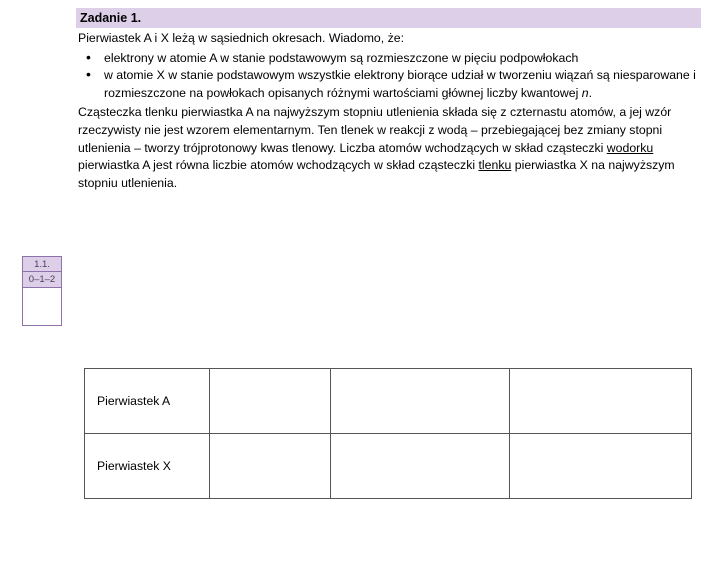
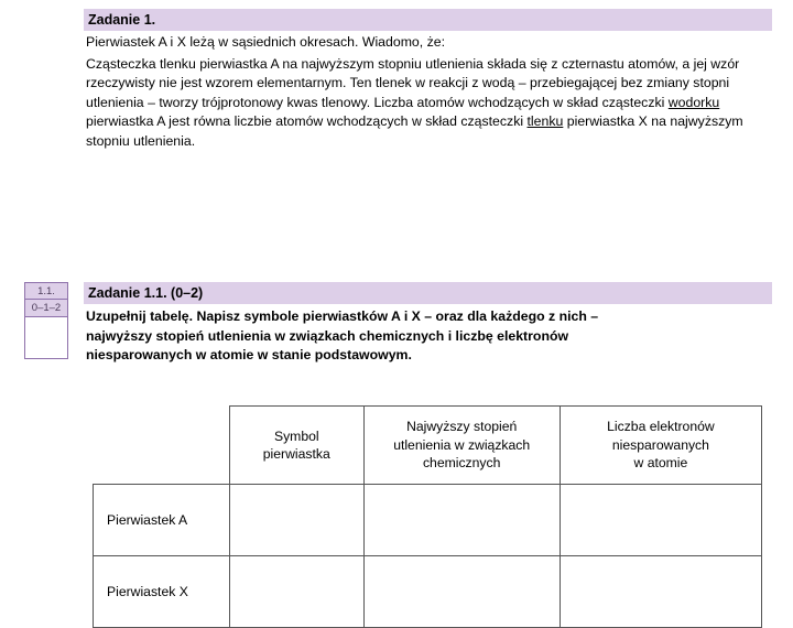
  Zadanie 1.
  Pierwiastek A i X leżą w sąsiednich okresach. Wiadomo, że:
- elektrony w atomie A w stanie podstawowym są rozmieszczone w pięciu podpowłokach
- w atomie X w stanie podstawowym wszystkie elektrony biorące udział w tworzeniu wiązań są niesparowane i rozmieszczone na powłokach opisanych różnymi wartościami głównej liczby kwantowej n.
  Cząsteczka tlenku pierwiastka A na najwyższym stopniu utlenienia składa się z czternastu atomów, a jej wzór rzeczywisty nie jest wzorem elementarnym. Ten tlenek w reakcji z wodą – przebiegającej bez zmiany stopni utlenienia – tworzy trójprotonowy kwas tlenowy. Liczba atomów wchodzących w skład cząsteczki wodorku pierwiastka A jest równa liczbie atomów wchodzących w skład cząsteczki tlenku pierwiastka X na najwyższym stopniu utlenienia.
  1.1.
  0–1–2
+ Zadanie 1.1. (0–2)
+ Uzupełnij tabelę. Napisz symbole pierwiastków A i X – oraz dla każdego z nich –
+ najwyższy stopień utlenienia w związkach chemicznych i liczbę elektronów
+ niesparowanych w atomie w stanie podstawowym.
+ 	Symbol pierwiastka	Najwyższy stopień utlenienia w związkach chemicznych	Liczba elektronów niesparowanych w atomie
  Pierwiastek A
  Pierwiastek X
